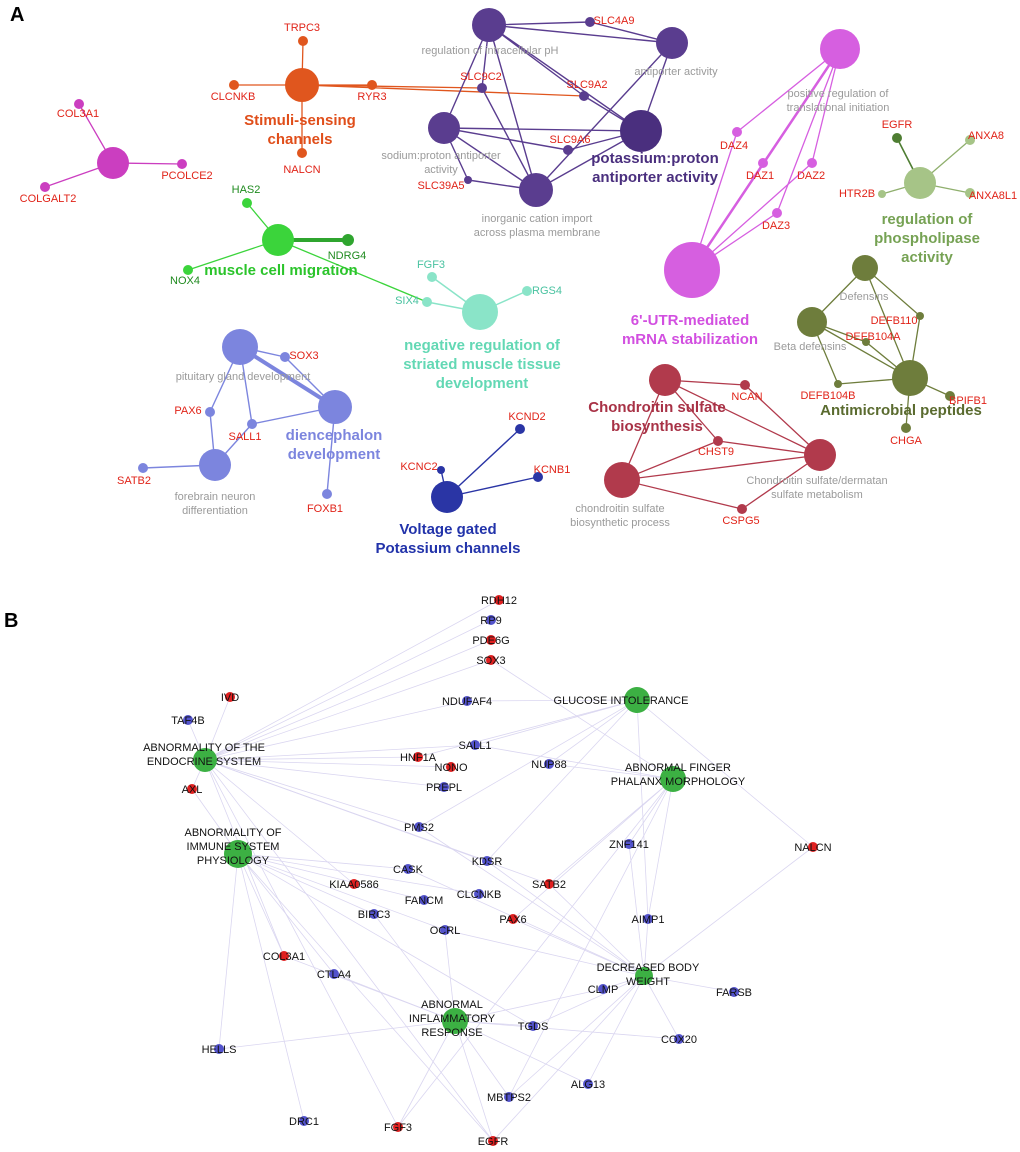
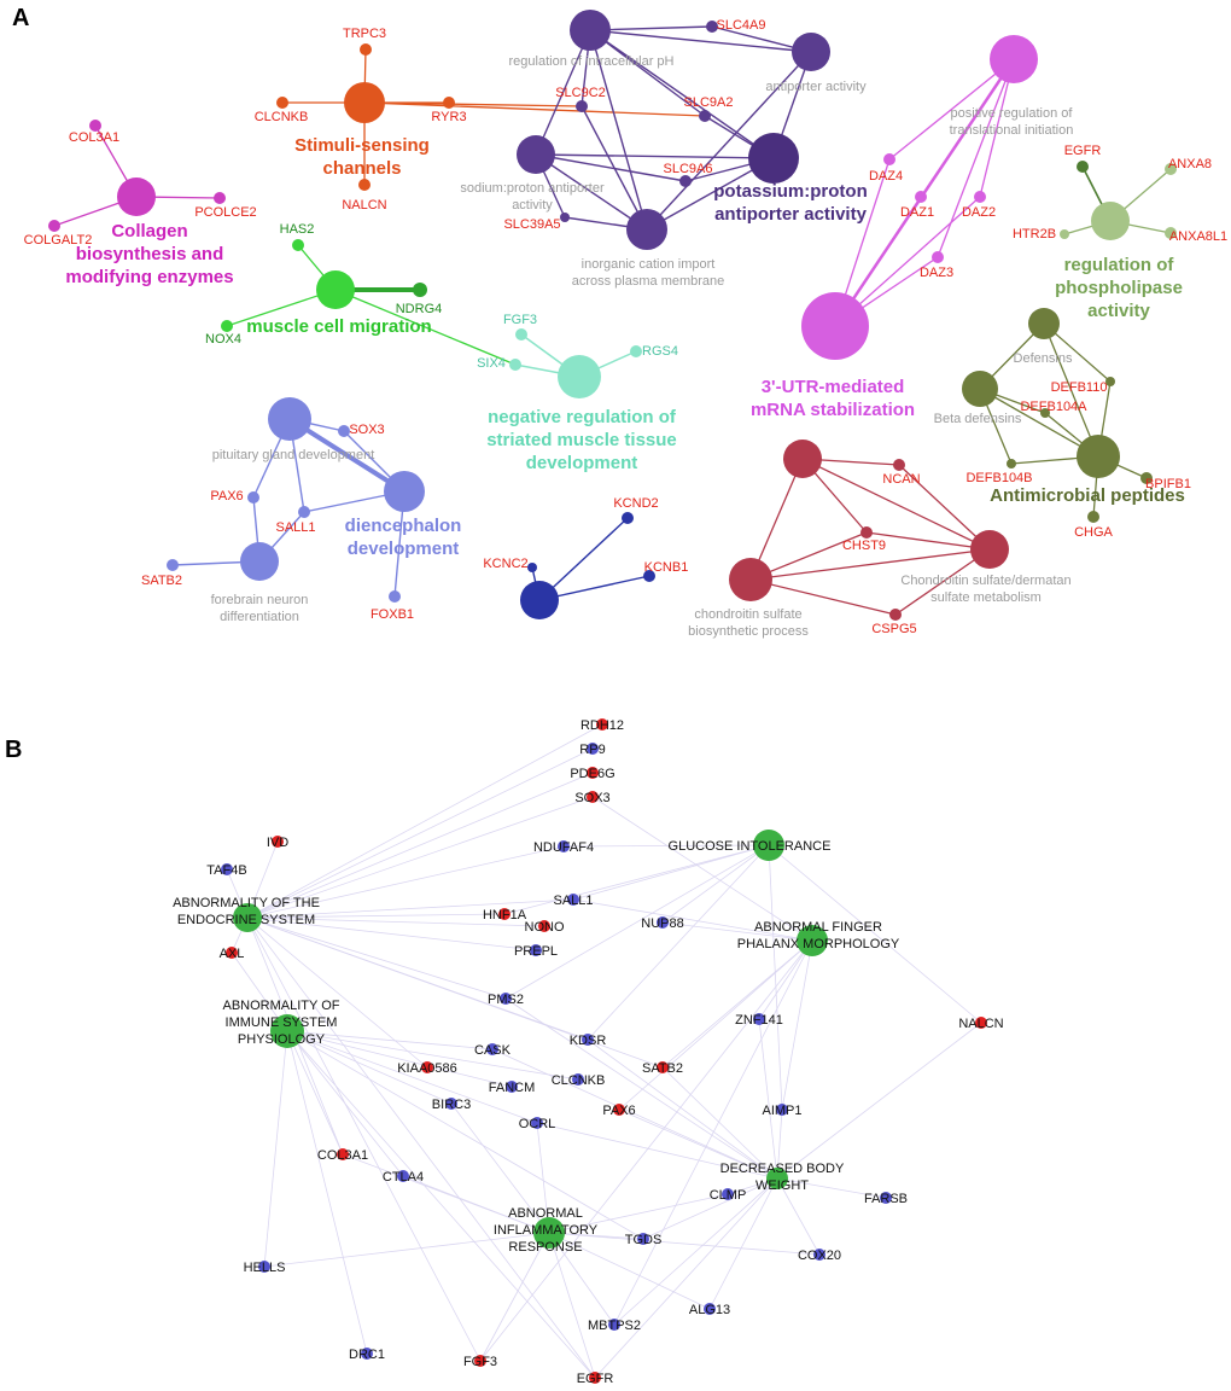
  TRPC3
  CLCNKB
  RYR3
  NALCN
  COL3A1
  PCOLCE2
  COLGALT2
  SLC4A9
  SLC9C2
  SLC9A2
  SLC9A6
  SLC39A5
  DAZ4
  DAZ1
  DAZ2
  DAZ3
  EGFR
  ANXA8
  HTR2B
  ANXA8L1
  DEFB110
  DEFB104A
  DEFB104B
  BPIFB1
  CHGA
  SOX3
  PAX6
  SALL1
  SATB2
  FOXB1
  KCND2
  KCNC2
  KCNB1
  NCAN
  CHST9
  CSPG5
  HAS2
  NDRG4
  NOX4
  FGF3
  RGS4
  SIX4
  regulation of intracellular pH
  antiporter activity
  sodium:proton antiporter activity
  inorganic cation import across plasma membrane
  positive regulation of translational initiation
  Defensins
  Beta defensins
  pituitary gland development
  forebrain neuron differentiation
  Chondroitin sulfate/dermatan sulfate metabolism
  chondroitin sulfate biosynthetic process
  Stimuli-sensing channels
+ Collagen biosynthesis and modifying enzymes
  muscle cell migration
  negative regulation of striated muscle tissue development
  potassium:proton antiporter activity
- 6'-UTR-mediated mRNA stabilization
+ 3'-UTR-mediated mRNA stabilization
  regulation of phospholipase activity
  Antimicrobial peptides
  diencephalon development
- Voltage gated Potassium channels
- Chondroitin sulfate biosynthesis
  GLUCOSE INTOLERANCE
  ABNORMALITY OF THE ENDOCRINE SYSTEM
  ABNORMAL FINGER PHALANX MORPHOLOGY
  ABNORMALITY OF IMMUNE SYSTEM PHYSIOLOGY
  DECREASED BODY WEIGHT
  ABNORMAL INFLAMMATORY RESPONSE
  RDH12
  RP9
  PDE6G
  SOX3
  IVD
  TAF4B
  NDUFAF4
  HNF1A
  SALL1
  NONO
  NUP88
  PREPL
  AXL
  PMS2
  ZNF141
  NALCN
  CASK
  KDSR
  KIAA0586
  SATB2
  FANCM
  CLCNKB
  BIRC3
  PAX6
  AIMP1
  OCRL
  COL3A1
  CTLA4
  FARSB
  CLMP
  TGDS
  COX20
  HELLS
  ALG13
  MBTPS2
  DRC1
  FGF3
  EGFR
  A
  B
